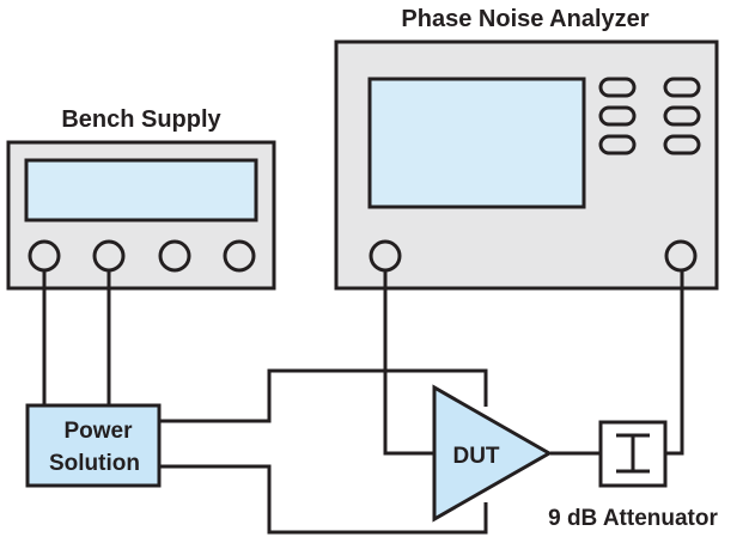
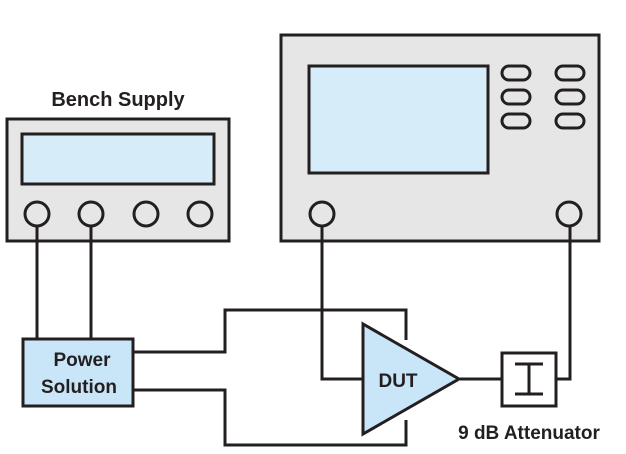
  Bench Supply
- Phase Noise Analyzer
  Power
  Solution
  DUT
  9 dB Attenuator
